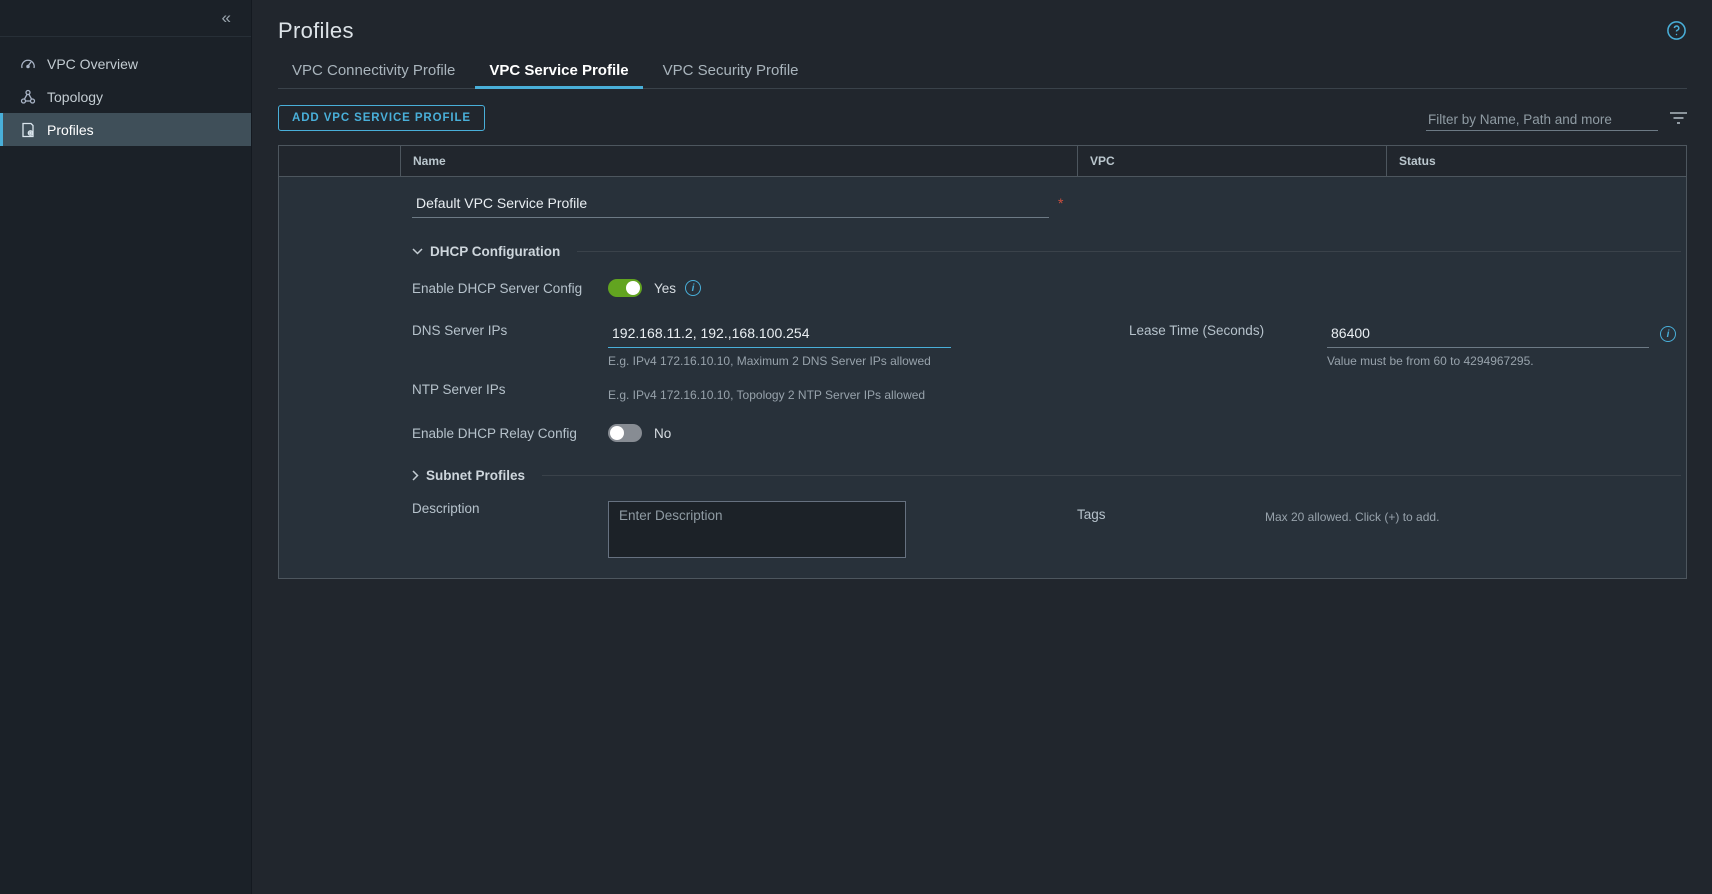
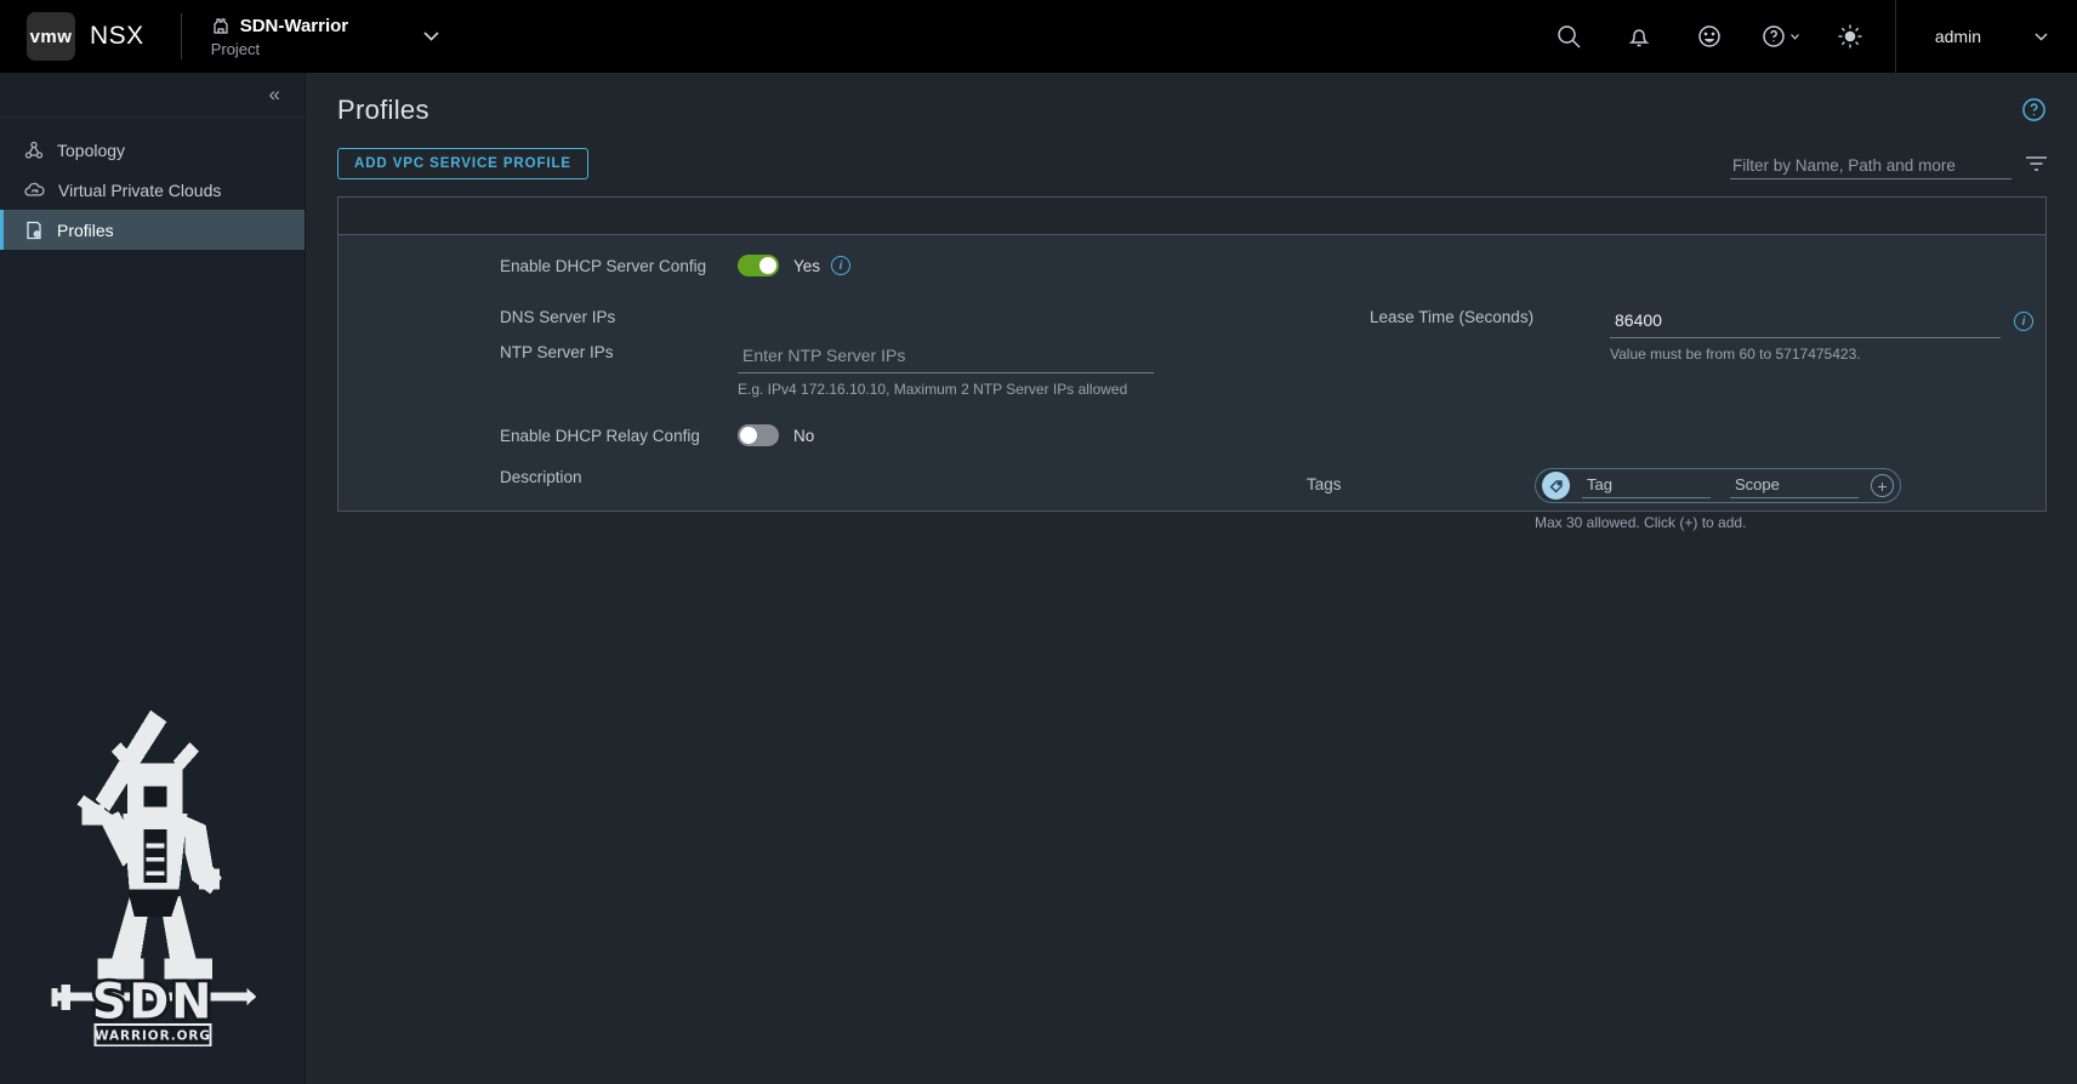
+ vmw
+ NSX
+ SDN-Warrior
+ Project
+ admin
  «
- VPC Overview
  Topology
+ Virtual Private Clouds
  Profiles
+ SDN
+ WARRIOR.ORG
  Profiles
- VPC Connectivity Profile
- VPC Service Profile
- VPC Security Profile
  ADD VPC SERVICE PROFILE
  Filter by Name, Path and more
- Name
- VPC
- Status
- Default VPC Service Profile
- *
- DHCP Configuration
  Enable DHCP Server Config
  Yes
  i
  DNS Server IPs
- 192.168.11.2, 192.,168.100.254
- E.g. IPv4 172.16.10.10, Maximum 2 DNS Server IPs allowed
  Lease Time (Seconds)
  86400
  i
- Value must be from 60 to 4294967295.
+ Value must be from 60 to 5717475423.
  NTP Server IPs
+ Enter NTP Server IPs
- E.g. IPv4 172.16.10.10, Topology 2 NTP Server IPs allowed
+ E.g. IPv4 172.16.10.10, Maximum 2 NTP Server IPs allowed
  Enable DHCP Relay Config
  No
- Subnet Profiles
  Description
- Enter Description
  Tags
+ Tag
+ Scope
+ +
- Max 20 allowed. Click (+) to add.
+ Max 30 allowed. Click (+) to add.
